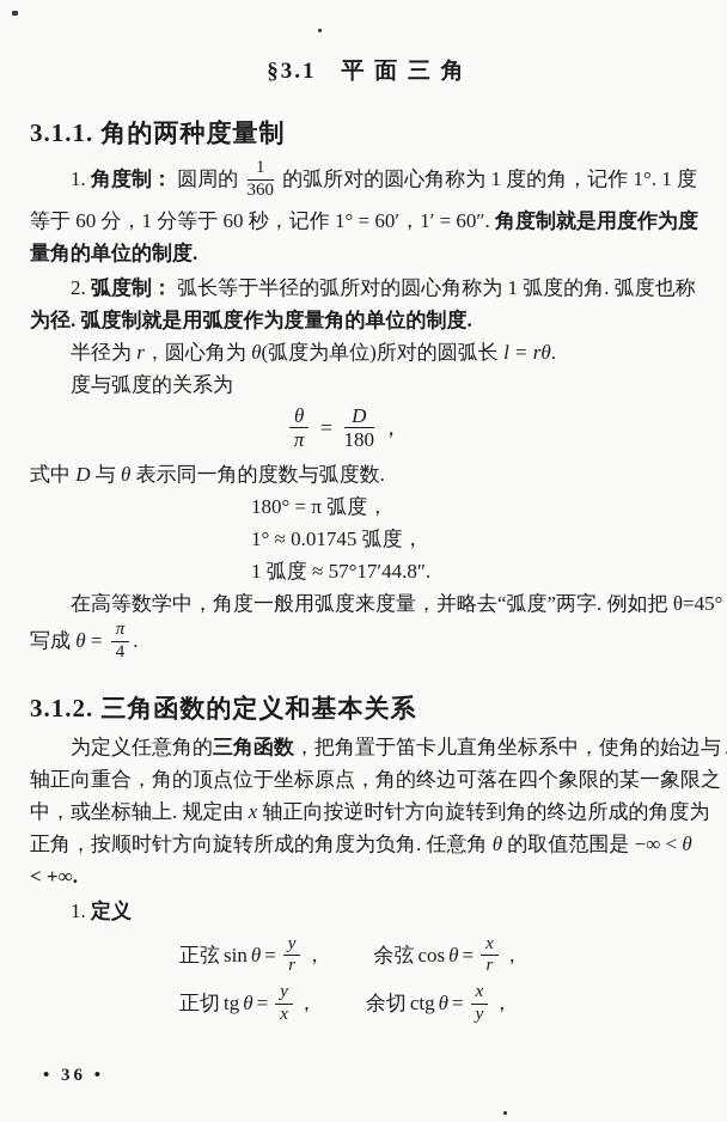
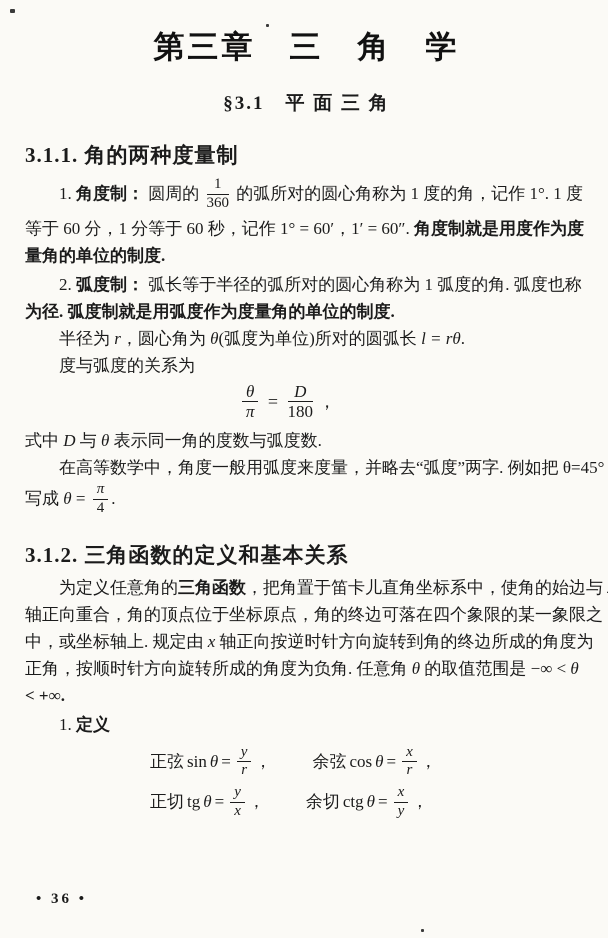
+ 第三章 三 角 学
  §3.1 平 面 三 角
  3.1.1. 角的两种度量制
  1. 角度制： 圆周的
  1
  360
  的弧所对的圆心角称为 1 度的角，记作 1°. 1 度
  等于 60 分，1 分等于 60 秒，记作 1° = 60′，1′ = 60″. 角度制就是用度作为度
  量角的单位的制度.
  2. 弧度制： 弧长等于半径的弧所对的圆心角称为 1 弧度的角. 弧度也称
  为径. 弧度制就是用弧度作为度量角的单位的制度.
  半径为 r，圆心角为 θ(弧度为单位)所对的圆弧长 l = rθ.
  度与弧度的关系为
  θ
  π
  =
  D
  180
  ，
  式中 D 与 θ 表示同一角的度数与弧度数.
- 180° = π 弧度，
- 1° ≈ 0.01745 弧度，
- 1 弧度 ≈ 57°17′44.8″.
  在高等数学中，角度一般用弧度来度量，并略去“弧度”两字. 例如把 θ=45°
  写成 θ =
  π
  4
  .
  3.1.2. 三角函数的定义和基本关系
  为定义任意角的三角函数，把角置于笛卡儿直角坐标系中，使角的始边与
  轴正向重合，角的顶点位于坐标原点，角的终边可落在四个象限的某一象限之
  中，或坐标轴上. 规定由 x 轴正向按逆时针方向旋转到角的终边所成的角度为
  正角，按顺时针方向旋转所成的角度为负角. 任意角 θ 的取值范围是 −∞ < θ
  < +∞.
  1. 定义
  正弦 sin θ =
  y
  r
  ，
  余弦 cos θ =
  x
  r
  ，
  正切 tg θ =
  y
  x
  ，
  余切 ctg θ =
  x
  y
  ，
  • 36 •
